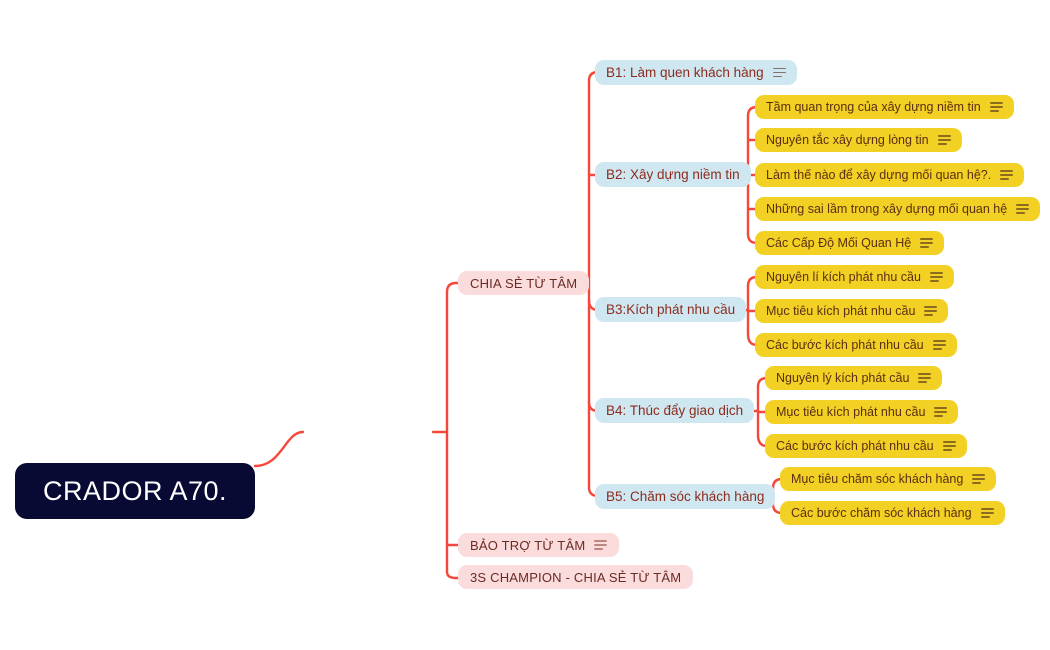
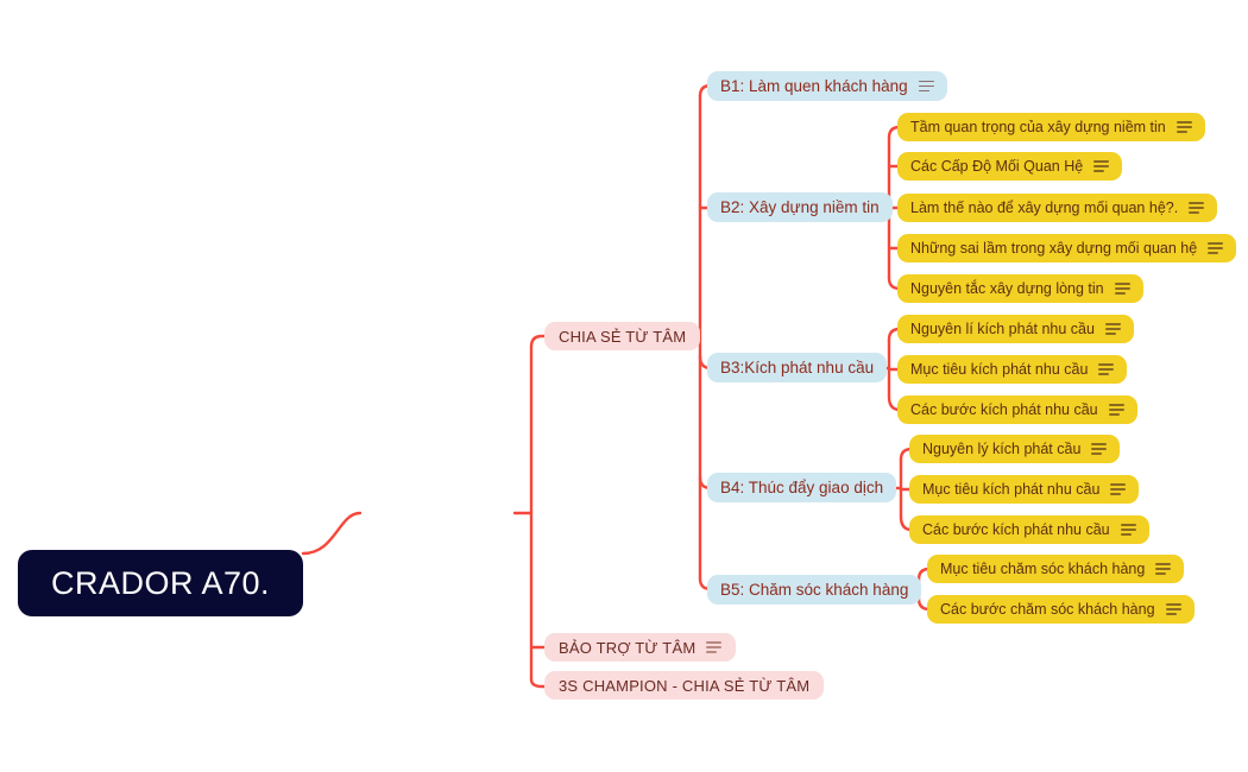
  CRADOR A70.
  CHIA SẺ TỪ TÂM
  BẢO TRỢ TỪ TÂM
  3S CHAMPION - CHIA SẺ TỪ TÂM
  B1: Làm quen khách hàng
  B2: Xây dựng niềm tin
  B3:Kích phát nhu cầu
  B4: Thúc đẩy giao dịch
  B5: Chăm sóc khách hàng
  Tầm quan trọng của xây dựng niềm tin
- Nguyên tắc xây dựng lòng tin
+ Các Cấp Độ Mối Quan Hệ
  Làm thế nào để xây dựng mối quan hệ?.
  Những sai lầm trong xây dựng mối quan hệ
- Các Cấp Độ Mối Quan Hệ
+ Nguyên tắc xây dựng lòng tin
  Nguyên lí kích phát nhu cầu
  Mục tiêu kích phát nhu cầu
  Các bước kích phát nhu cầu
  Nguyên lý kích phát cầu
  Mục tiêu kích phát nhu cầu
  Các bước kích phát nhu cầu
  Mục tiêu chăm sóc khách hàng
  Các bước chăm sóc khách hàng
